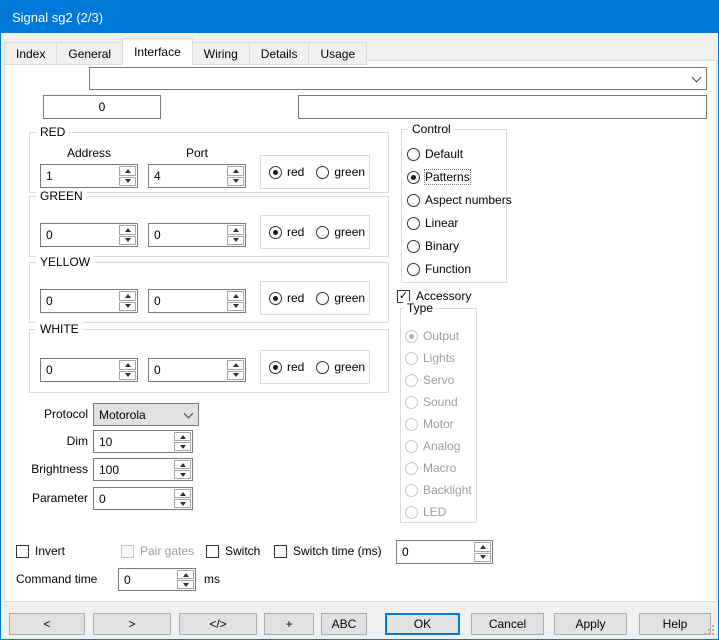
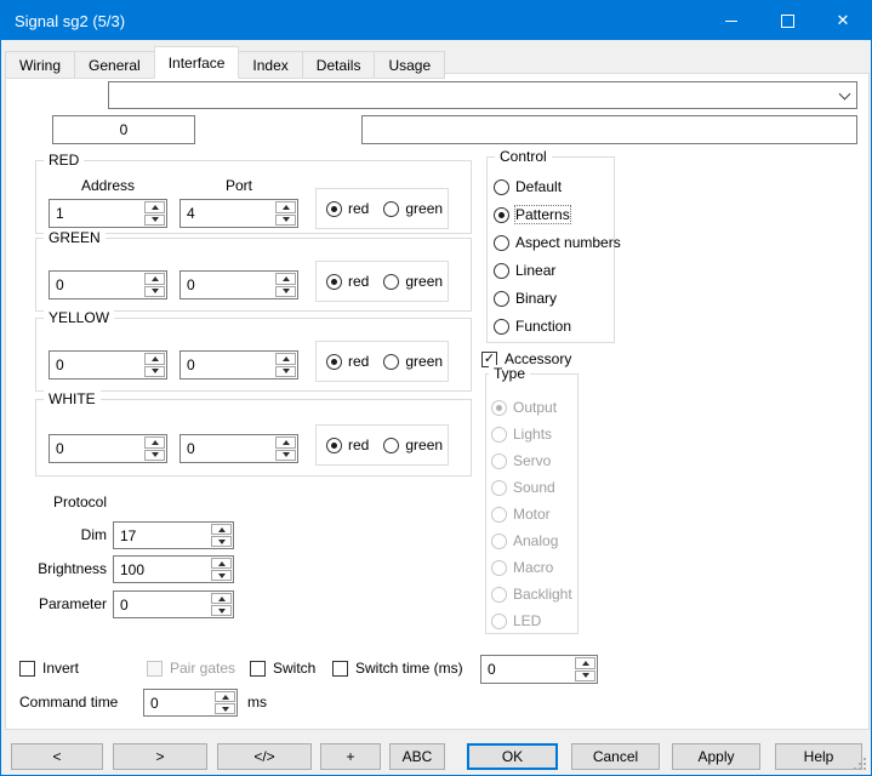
- Signal sg2 (2/3)
+ Signal sg2 (5/3)
+ ✕
- Index
+ Wiring
  General
  Interface
- Wiring
+ Index
  Details
  Usage
  0
  RED
  Address
  Port
  1
  4
  red
  green
  GREEN
  0
  0
  red
  green
  YELLOW
  0
  0
  red
  green
  WHITE
  0
  0
  red
  green
  Protocol
- Motorola
  Dim
- 10
+ 17
  Brightness
  100
  Parameter
  0
  Control
  Default
  Patterns
  Aspect numbers
  Linear
  Binary
  Function
  ✓
  Accessory
  Type
  Output
  Lights
  Servo
  Sound
  Motor
  Analog
  Macro
  Backlight
  LED
  Invert
  Pair gates
  Switch
  Switch time (ms)
  0
  Command time
  0
  ms
  <
  >
  </>
  +
  ABC
  OK
  Cancel
  Apply
  Help
